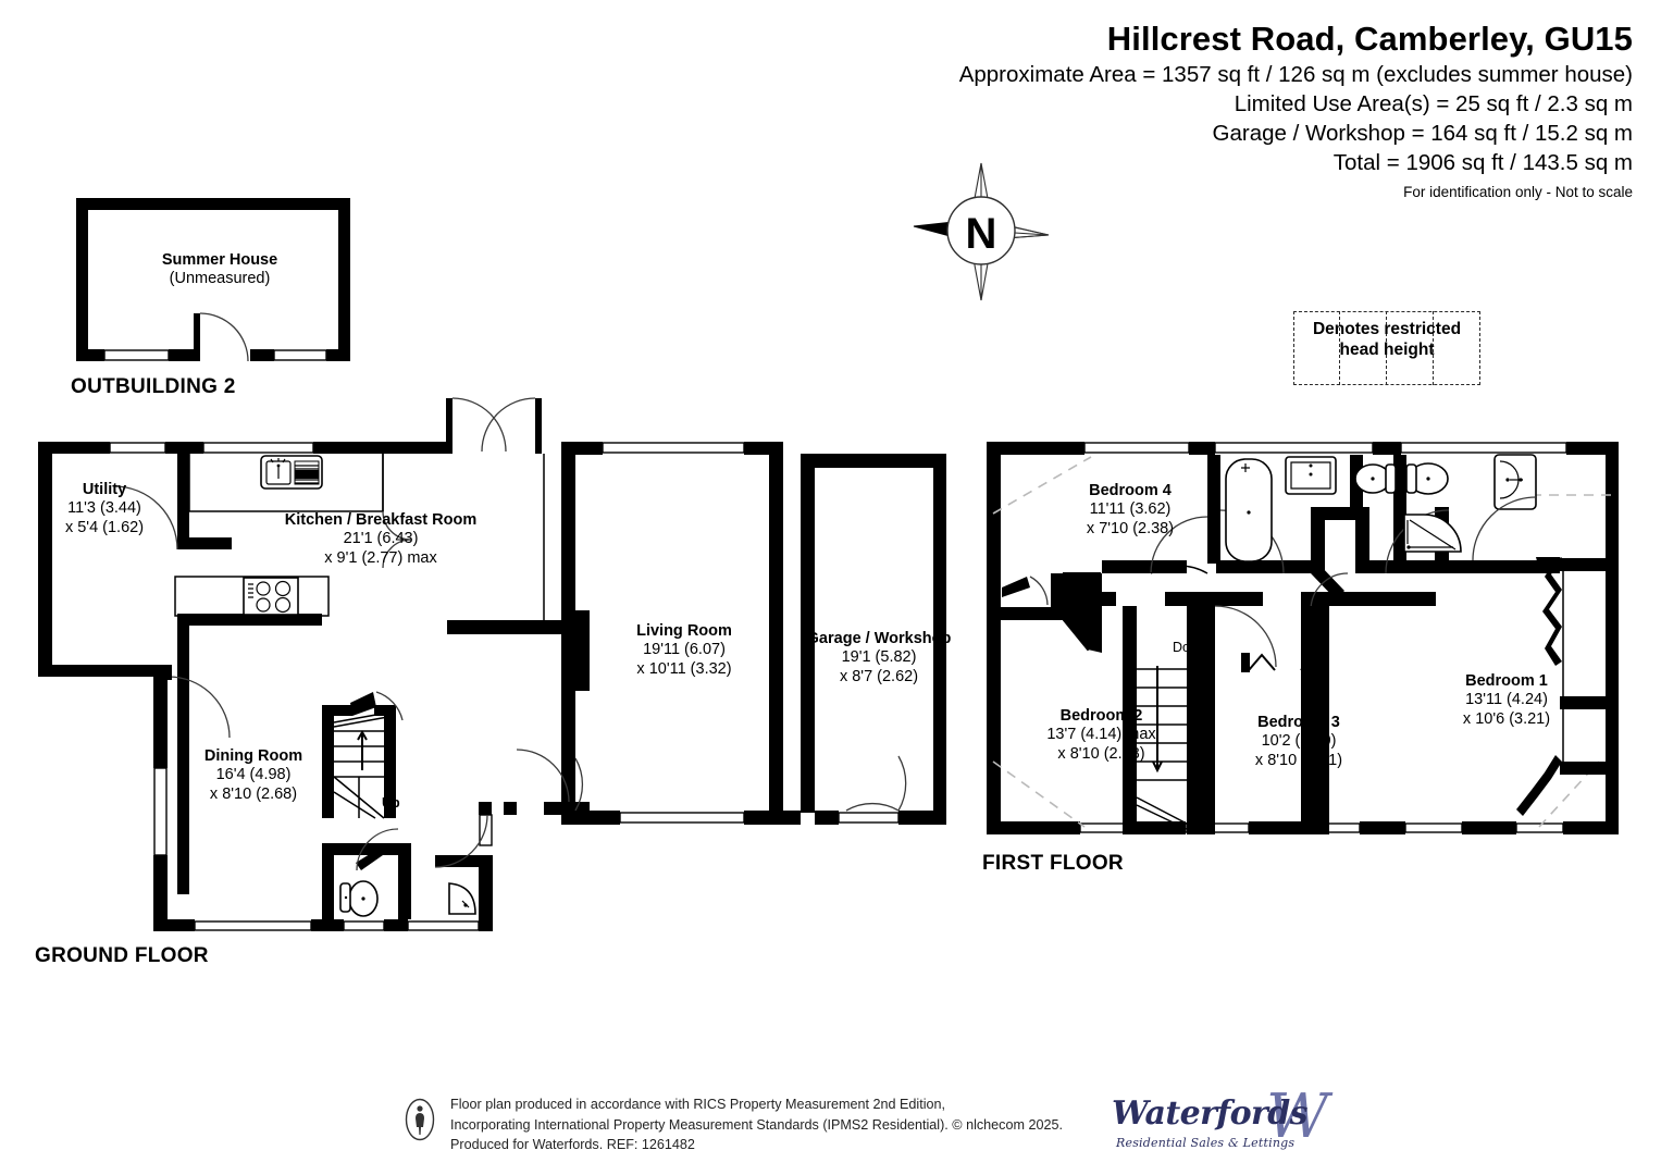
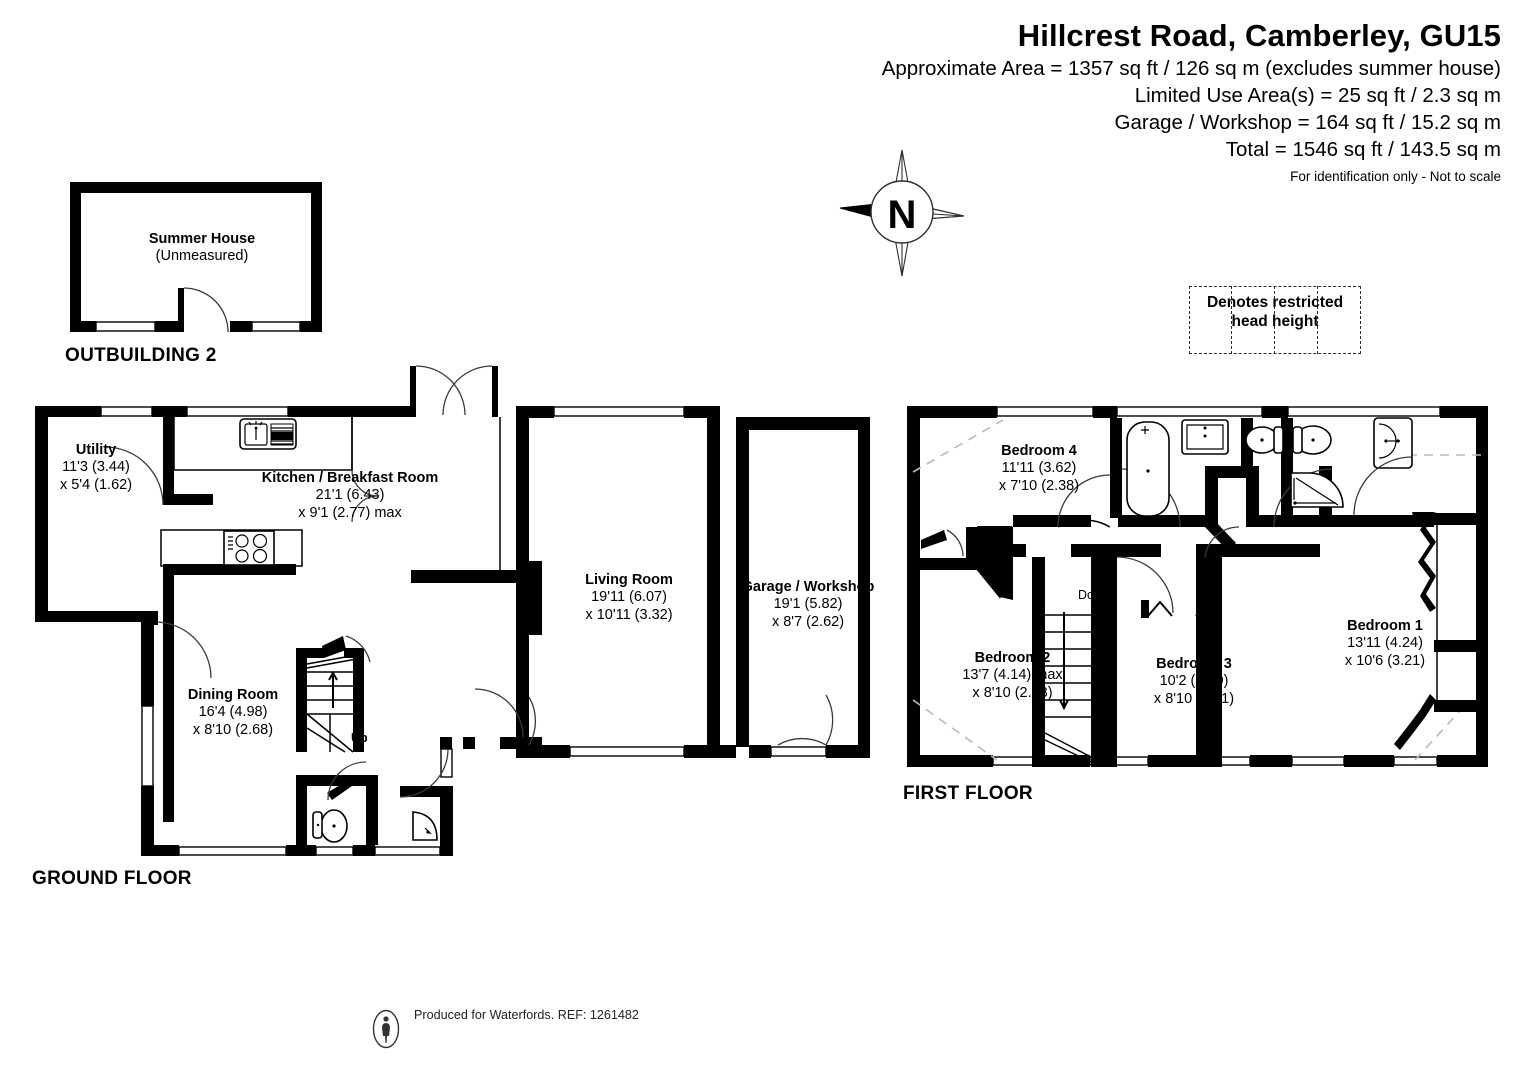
  Hillcrest Road, Camberley, GU15
  Approximate Area = 1357 sq ft / 126 sq m (excludes summer house)
  Limited Use Area(s) = 25 sq ft / 2.3 sq m
  Garage / Workshop = 164 sq ft / 15.2 sq m
- Total = 1906 sq ft / 143.5 sq m
+ Total = 1546 sq ft / 143.5 sq m
  For identification only - Not to scale
  N
  Denotes restricted
  head height
  OUTBUILDING 2
  GROUND FLOOR
  FIRST FLOOR
  Summer House
  (Unmeasured)
  Utility
  11'3 (3.44)
  x 5'4 (1.62)
  Kitchen / Breakfast Room
  21'1 (6.43)
  x 9'1 (2.77) max
  Dining Room
  16'4 (4.98)
  x 8'10 (2.68)
  Living Room
  19'11 (6.07)
  x 10'11 (3.32)
  Garage / Workshop
  19'1 (5.82)
  x 8'7 (2.62)
  Up
  Bedroom 4
  11'11 (3.62)
  x 7'10 (2.38)
  Bedroom 2
  13'7 (4.14) max
  x 8'10 (2.68)
  Bedroom 3
  10'2 (3.10)
  x 8'10 (4.51)
  Bedroom 1
  13'11 (4.24)
  x 10'6 (3.21)
  Down
- Floor plan produced in accordance with RICS Property Measurement 2nd Edition,
- Incorporating International Property Measurement Standards (IPMS2 Residential). © nlchecom 2025.
  Produced for Waterfords. REF: 1261482
- W
- Waterfords
- Residential Sales & Lettings
